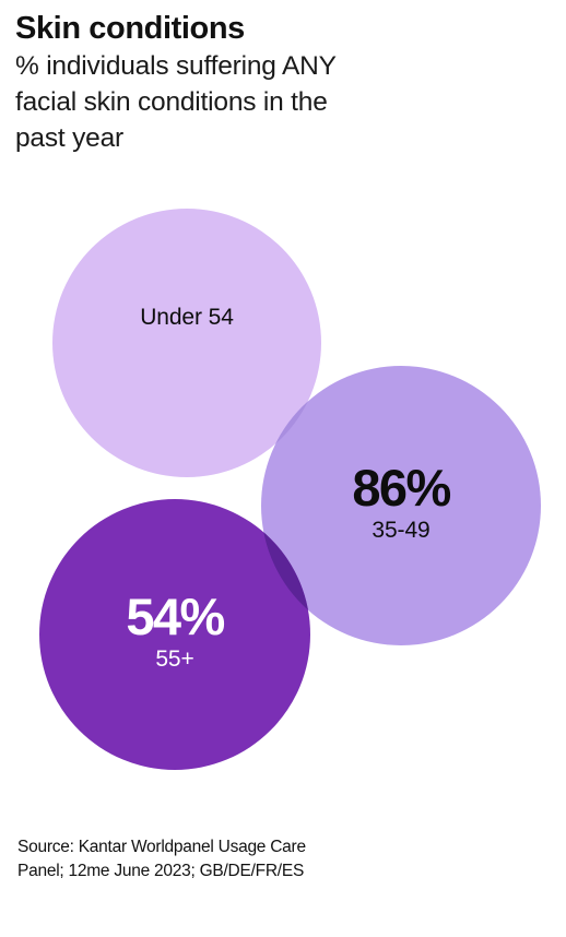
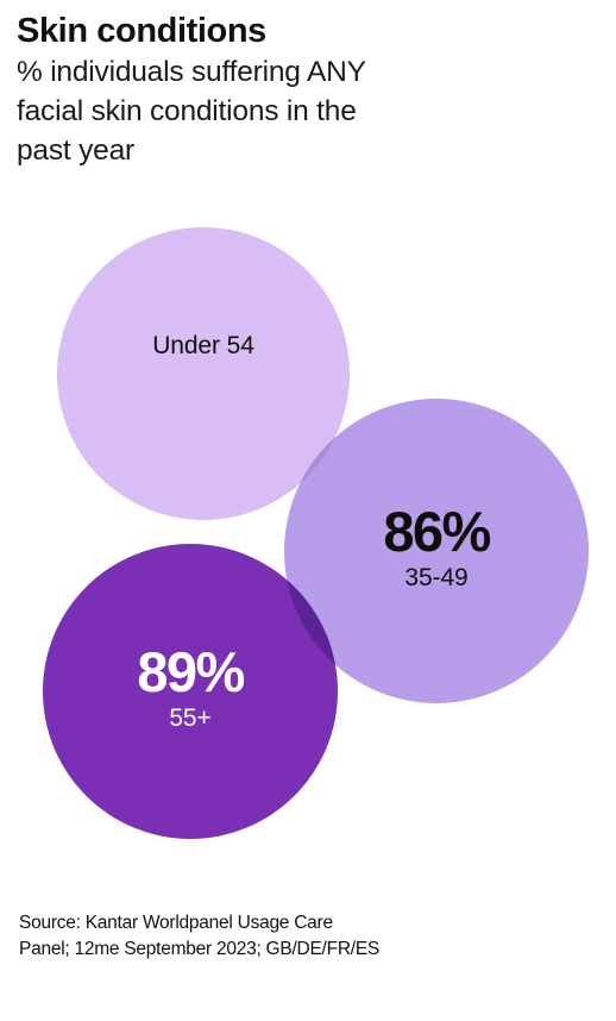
  Skin conditions
  % individuals suffering ANY
  facial skin conditions in the
  past year
  Under 54
  86%
  35-49
- 54%
+ 89%
  55+
  Source: Kantar Worldpanel Usage Care
- Panel; 12me June 2023; GB/DE/FR/ES
+ Panel; 12me September 2023; GB/DE/FR/ES
